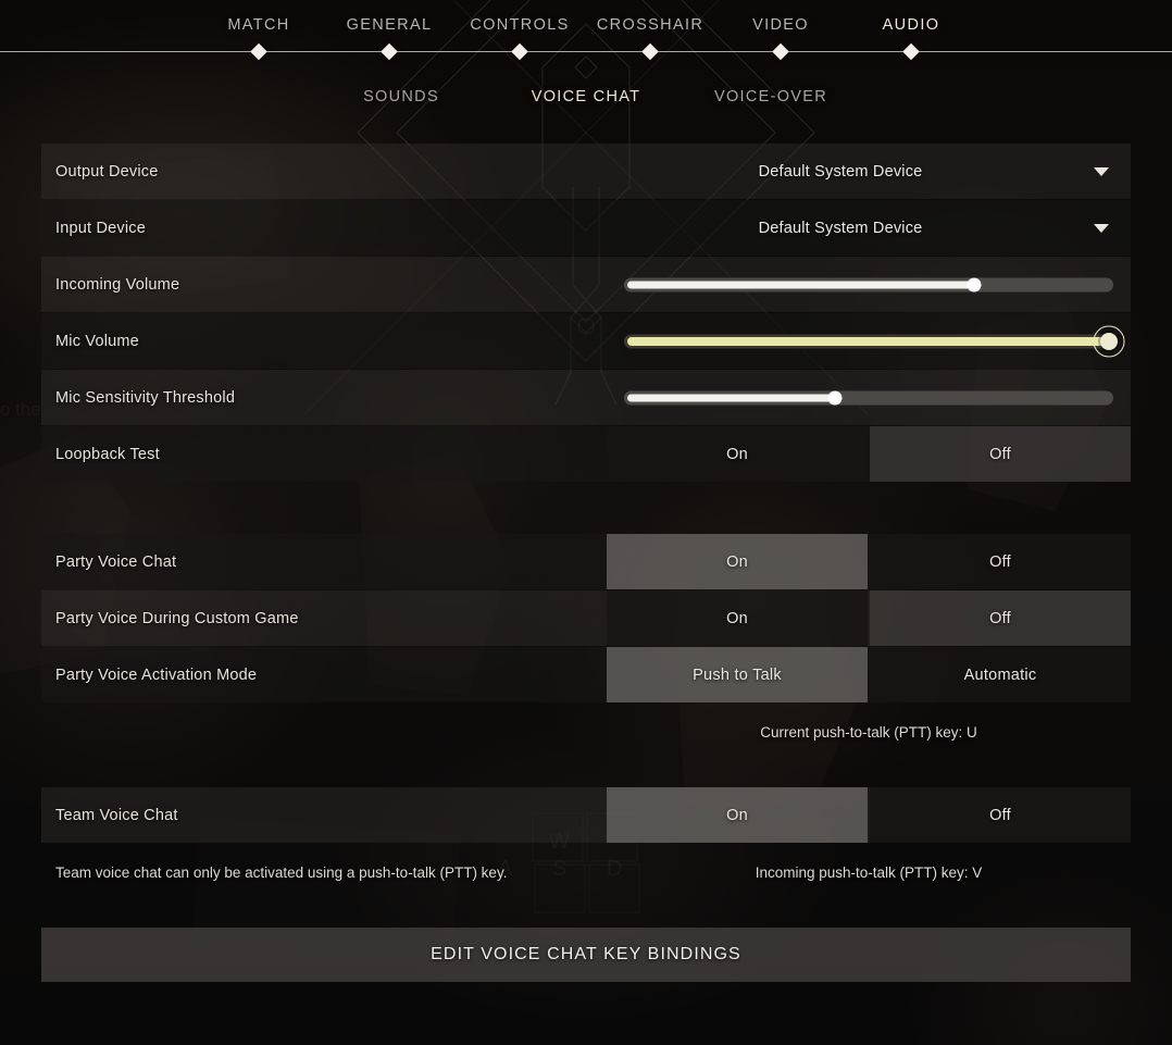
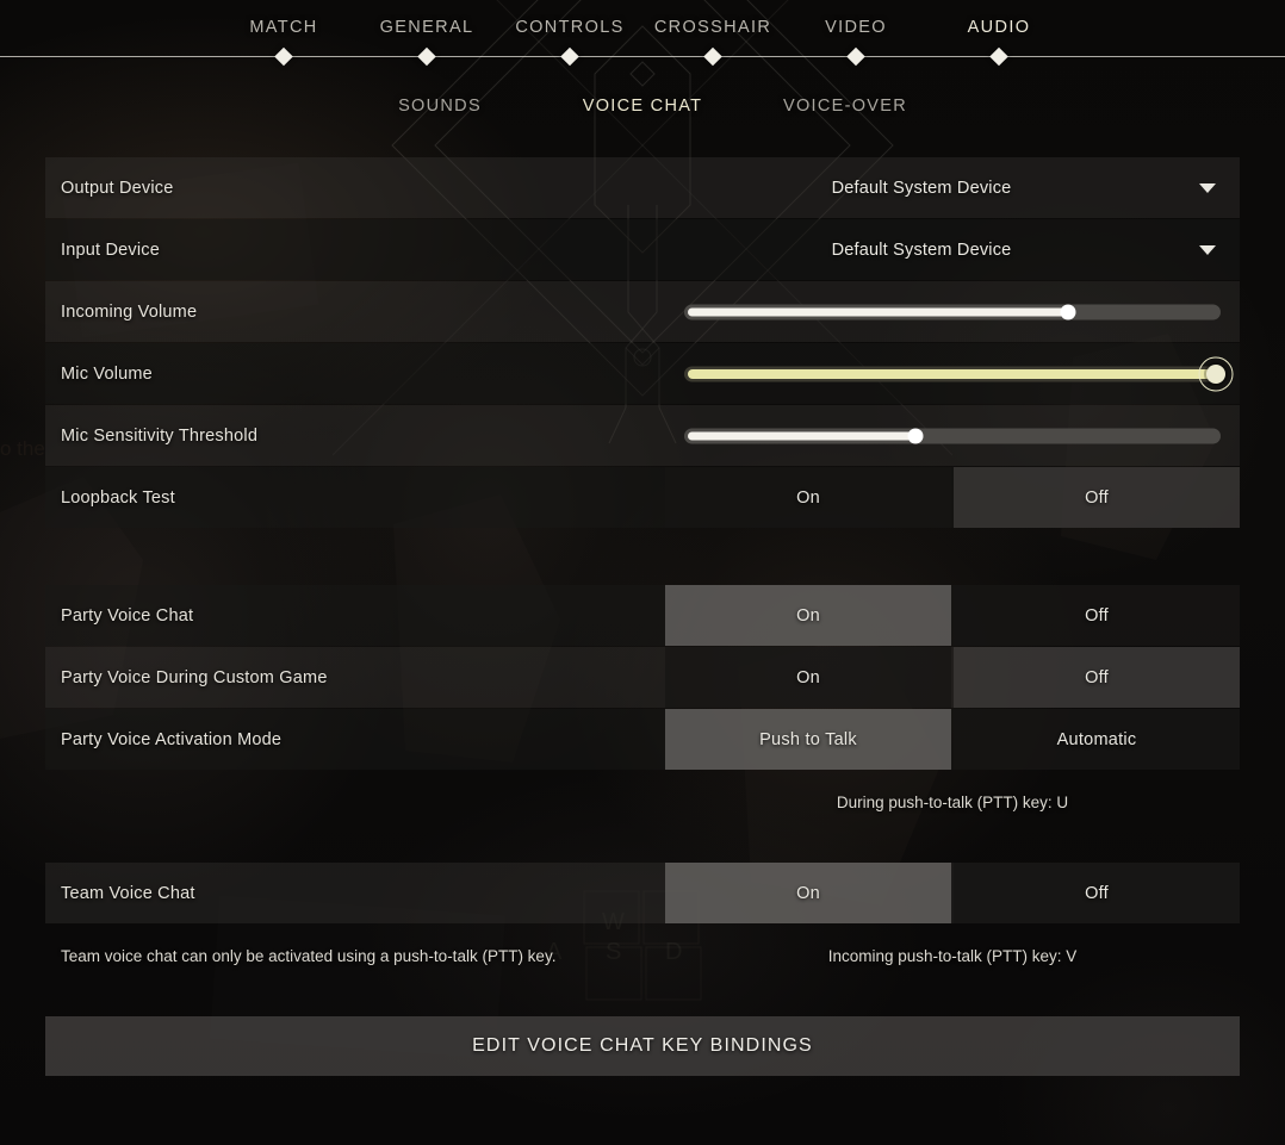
  A
  MATCH
  GENERAL
  CONTROLS
  CROSSHAIR
  VIDEO
  AUDIO
  SOUNDS
  VOICE CHAT
  VOICE-OVER
  Output Device
  Default System Device
  Input Device
  Default System Device
  Incoming Volume
  Mic Volume
  Mic Sensitivity Threshold
  Loopback Test
  On
  Off
  Party Voice Chat
  On
  Off
  Party Voice During Custom Game
  On
  Off
  Party Voice Activation Mode
  Push to Talk
  Automatic
- Current push-to-talk (PTT) key: U
+ During push-to-talk (PTT) key: U
  Team Voice Chat
  On
  Off
  Team voice chat can only be activated using a push-to-talk (PTT) key.
  Incoming push-to-talk (PTT) key: V
  EDIT VOICE CHAT KEY BINDINGS
